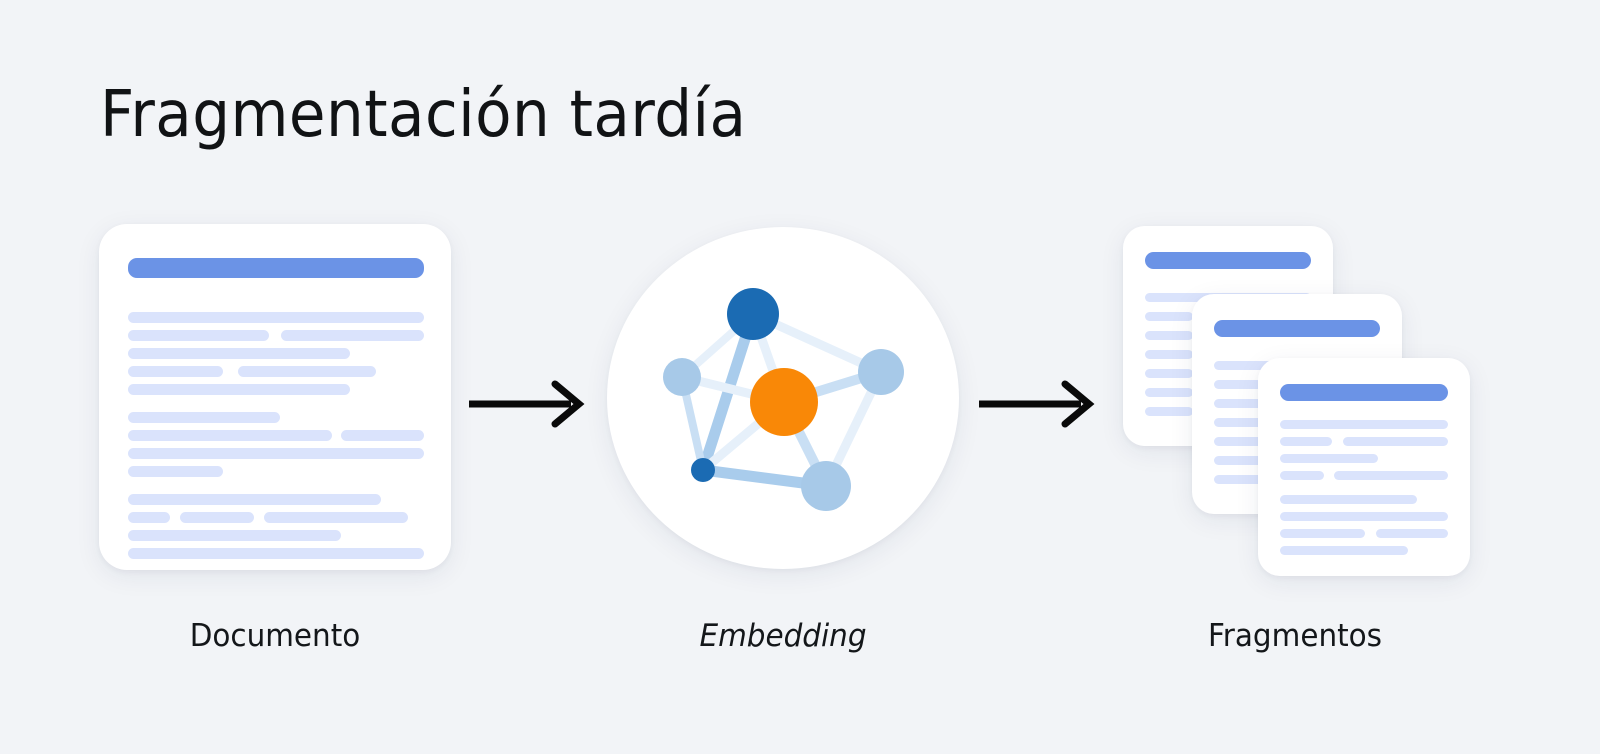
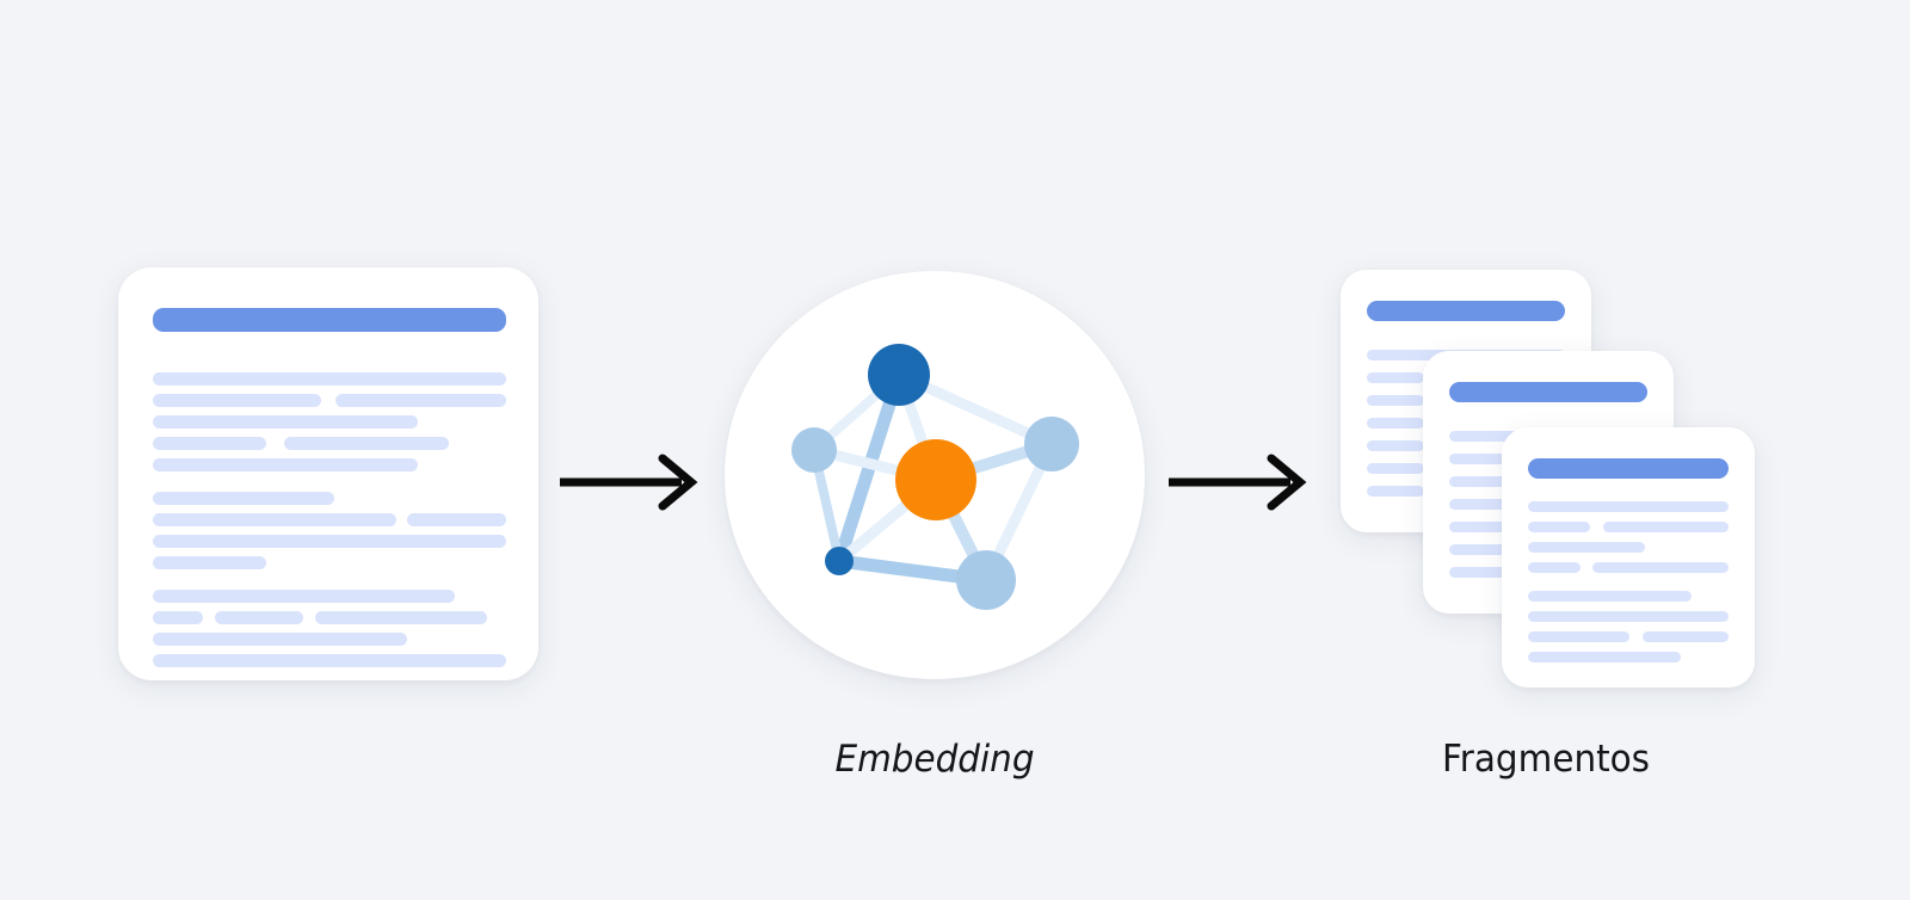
- Fragmentación tardía
- Documento
  Embedding
  Fragmentos
